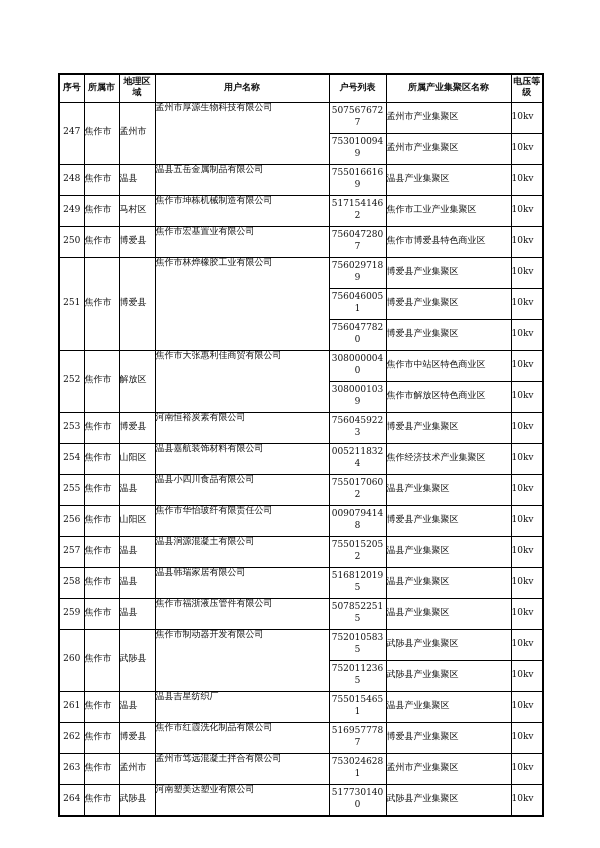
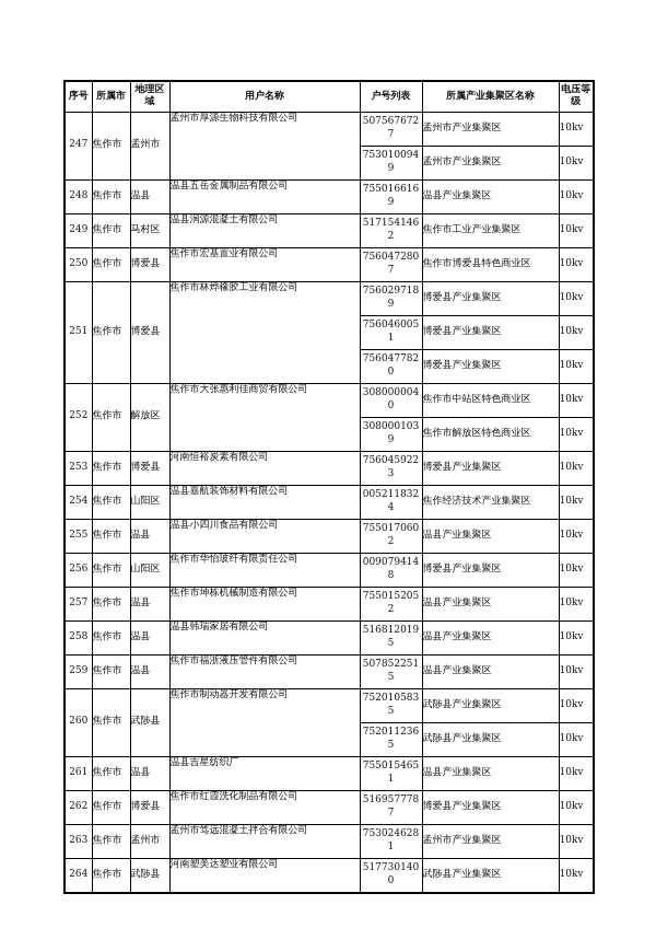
  序号	所属市	地理区域	用户名称	户号列表	所属产业集聚区名称	电压等级
  247	焦作市	孟州市	孟州市厚源生物科技有限公司	5075676727	孟州市产业集聚区	10kv
  7530100949	孟州市产业集聚区	10kv
  248	焦作市	温县	温县五岳金属制品有限公司	7550166169	温县产业集聚区	10kv
- 249	焦作市	马村区	焦作市坤栋机械制造有限公司	5171541462	焦作市工业产业集聚区	10kv
+ 249	焦作市	马村区	温县涧源混凝土有限公司	5171541462	焦作市工业产业集聚区	10kv
  250	焦作市	博爱县	焦作市宏基置业有限公司	7560472807	焦作市博爱县特色商业区	10kv
  251	焦作市	博爱县	焦作市林烨橡胶工业有限公司	7560297189	博爱县产业集聚区	10kv
  7560460051	博爱县产业集聚区	10kv
  7560477820	博爱县产业集聚区	10kv
  252	焦作市	解放区	焦作市大张惠利佳商贸有限公司	3080000040	焦作市中站区特色商业区	10kv
  3080001039	焦作市解放区特色商业区	10kv
  253	焦作市	博爱县	河南恒裕炭素有限公司	7560459223	博爱县产业集聚区	10kv
  254	焦作市	山阳区	温县嘉航装饰材料有限公司	0052118324	焦作经济技术产业集聚区	10kv
  255	焦作市	温县	温县小四川食品有限公司	7550170602	温县产业集聚区	10kv
  256	焦作市	山阳区	焦作市华怡玻纤有限责任公司	0090794148	博爱县产业集聚区	10kv
- 257	焦作市	温县	温县涧源混凝土有限公司	7550152052	温县产业集聚区	10kv
+ 257	焦作市	温县	焦作市坤栋机械制造有限公司	7550152052	温县产业集聚区	10kv
  258	焦作市	温县	温县韩瑞家居有限公司	5168120195	温县产业集聚区	10kv
  259	焦作市	温县	焦作市福浙液压管件有限公司	5078522515	温县产业集聚区	10kv
  260	焦作市	武陟县	焦作市制动器开发有限公司	7520105835	武陟县产业集聚区	10kv
  7520112365	武陟县产业集聚区	10kv
  261	焦作市	温县	温县吉星纺织厂	7550154651	温县产业集聚区	10kv
  262	焦作市	博爱县	焦作市红霞洗化制品有限公司	5169577787	博爱县产业集聚区	10kv
  263	焦作市	孟州市	孟州市笃远混凝土拌合有限公司	7530246281	孟州市产业集聚区	10kv
  264	焦作市	武陟县	河南塑美达塑业有限公司	5177301400	武陟县产业集聚区	10kv
